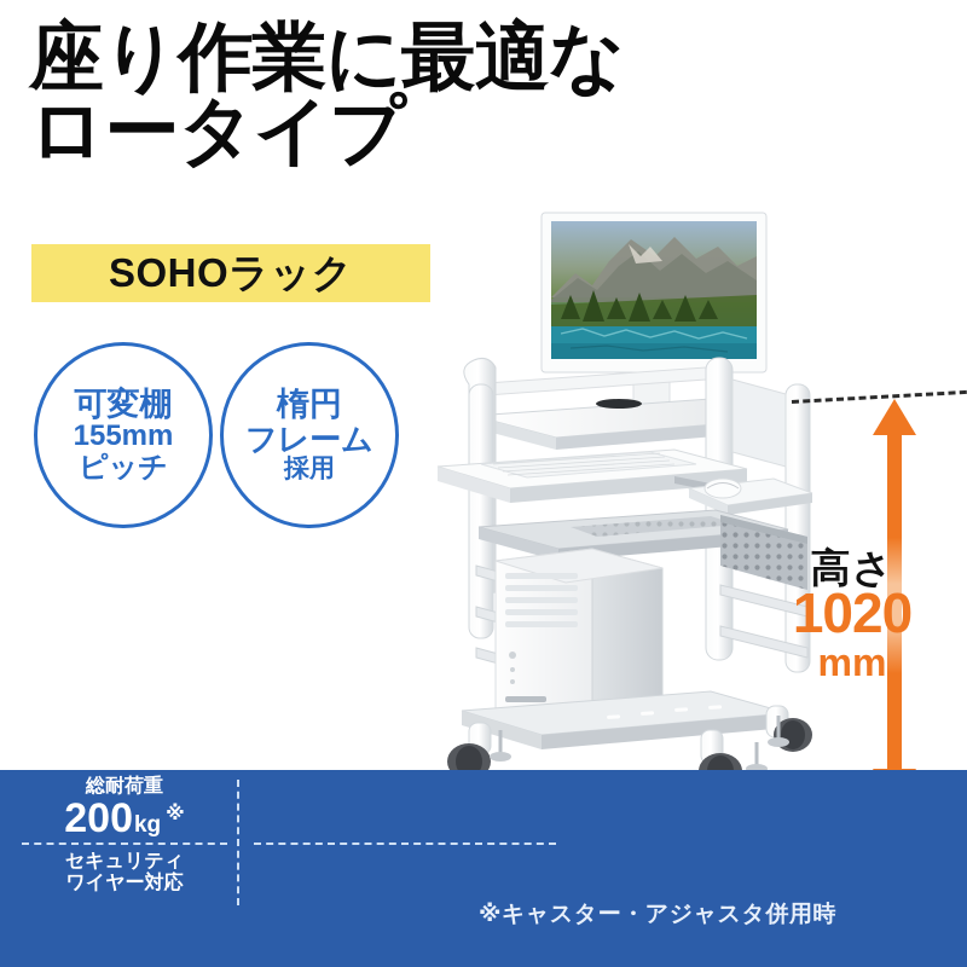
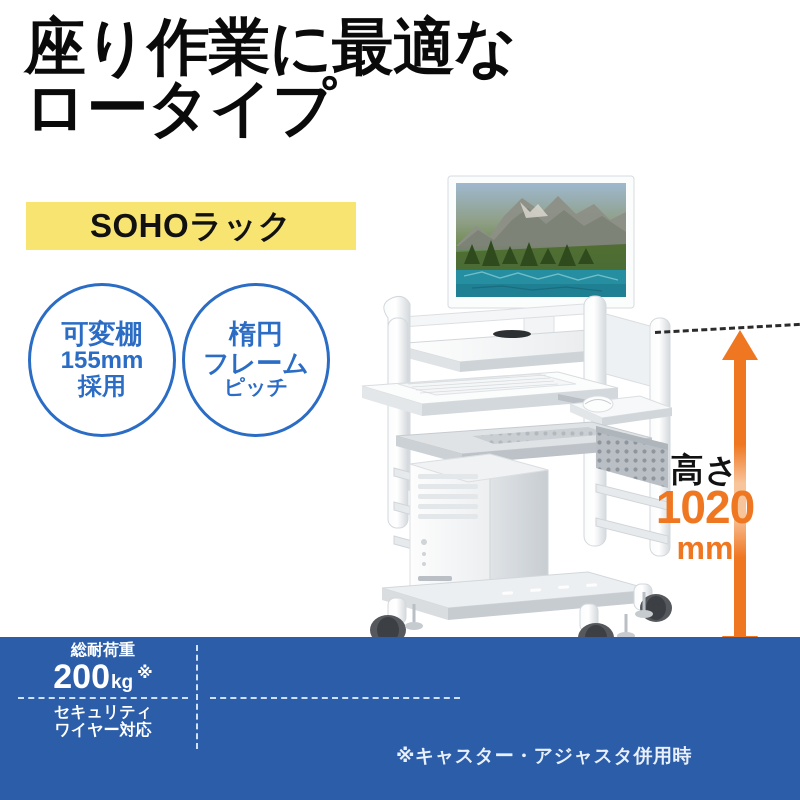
  座り作業に最適な
  ロータイプ
  SOHOラック
  可変棚
  155mm
- ピッチ
+ 採用
  楕円
  フレーム
- 採用
+ ピッチ
  高さ
  1020
  mm
  総耐荷重
  200
  kg
  ※
  セキュリティ
  ワイヤー対応
  ※キャスター・アジャスタ併用時
